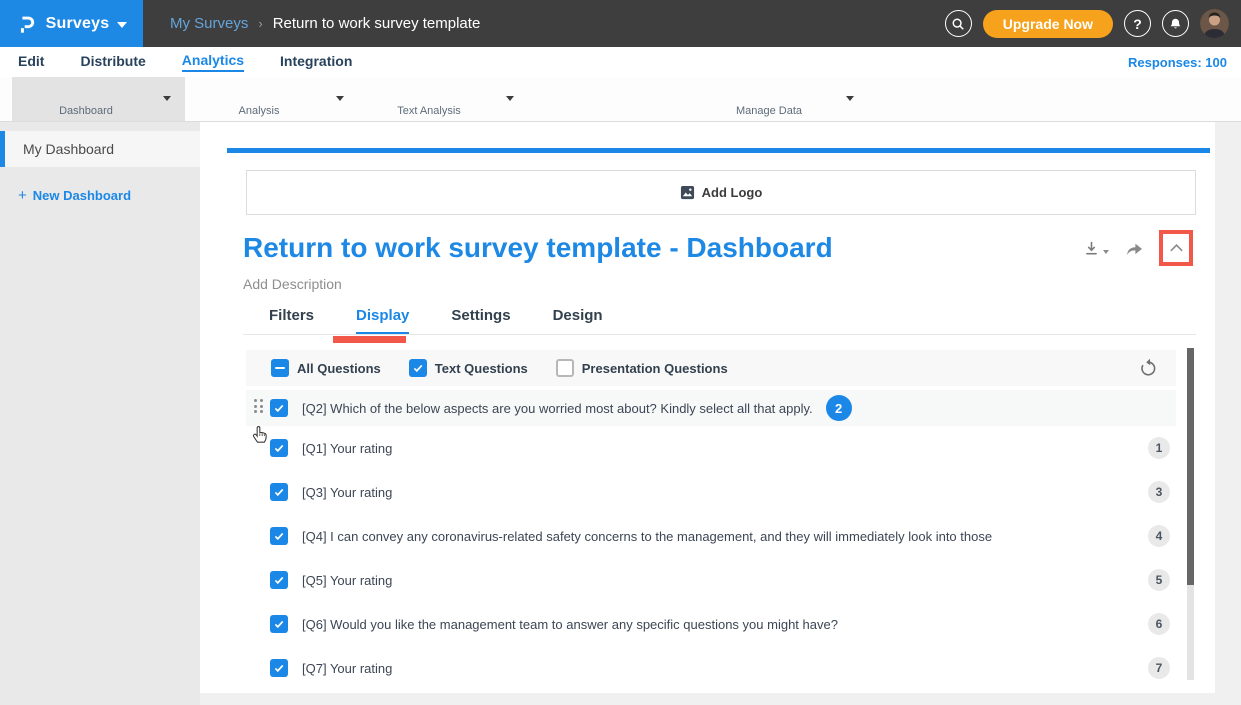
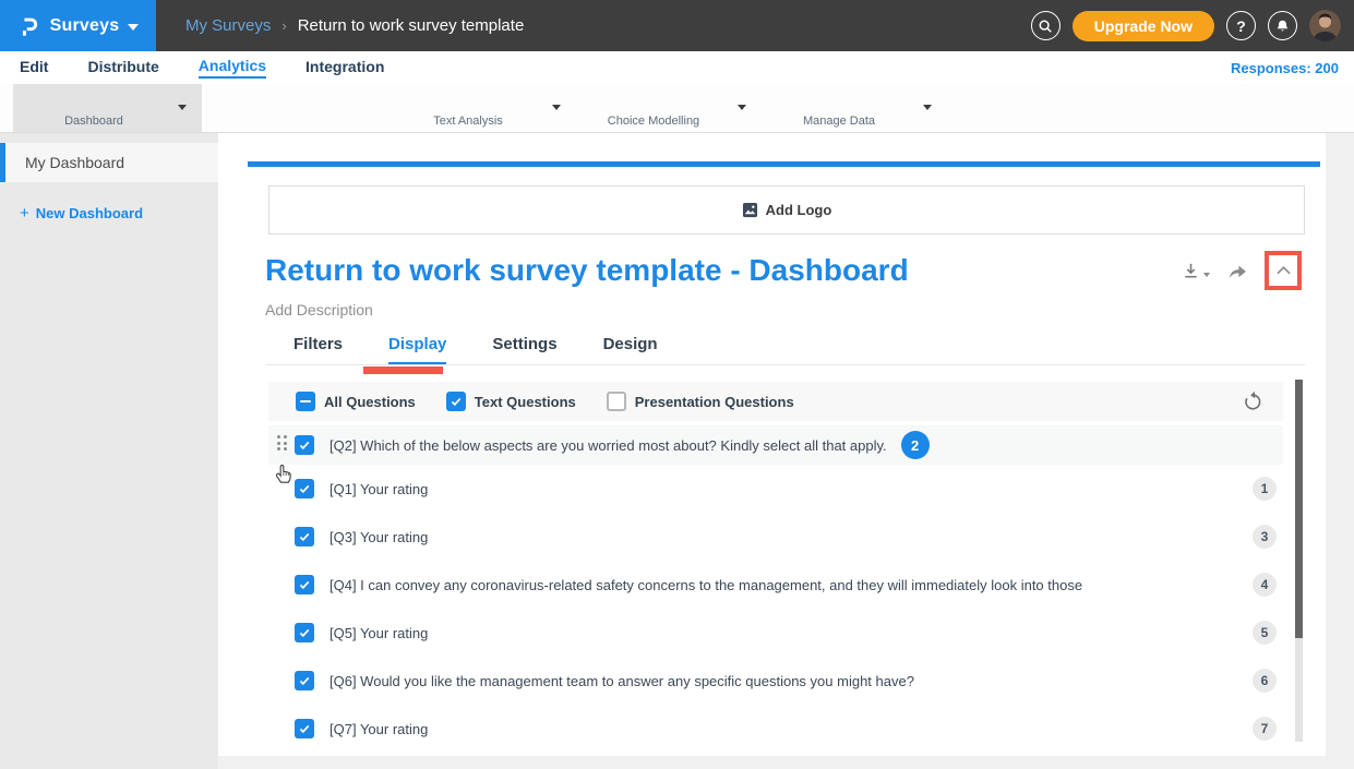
  Surveys
  My Surveys
  ›
  Return to work survey template
  Upgrade Now
  ?
  Edit
  Distribute
  Analytics
  Integration
- Responses: 100
+ Responses: 200
  Dashboard
- Analysis
  Text Analysis
+ Choice Modelling
  Manage Data
  My Dashboard
  +
  New Dashboard
  Add Logo
  Return to work survey template - Dashboard
  Add Description
  Filters
  Display
  Settings
  Design
  All Questions
  Text Questions
  Presentation Questions
  [Q2] Which of the below aspects are you worried most about? Kindly select all that apply.
  2
  [Q1] Your rating
  1
  [Q3] Your rating
  3
  [Q4] I can convey any coronavirus-related safety concerns to the management, and they will immediately look into those
  4
  [Q5] Your rating
  5
  [Q6] Would you like the management team to answer any specific questions you might have?
  6
  [Q7] Your rating
  7
